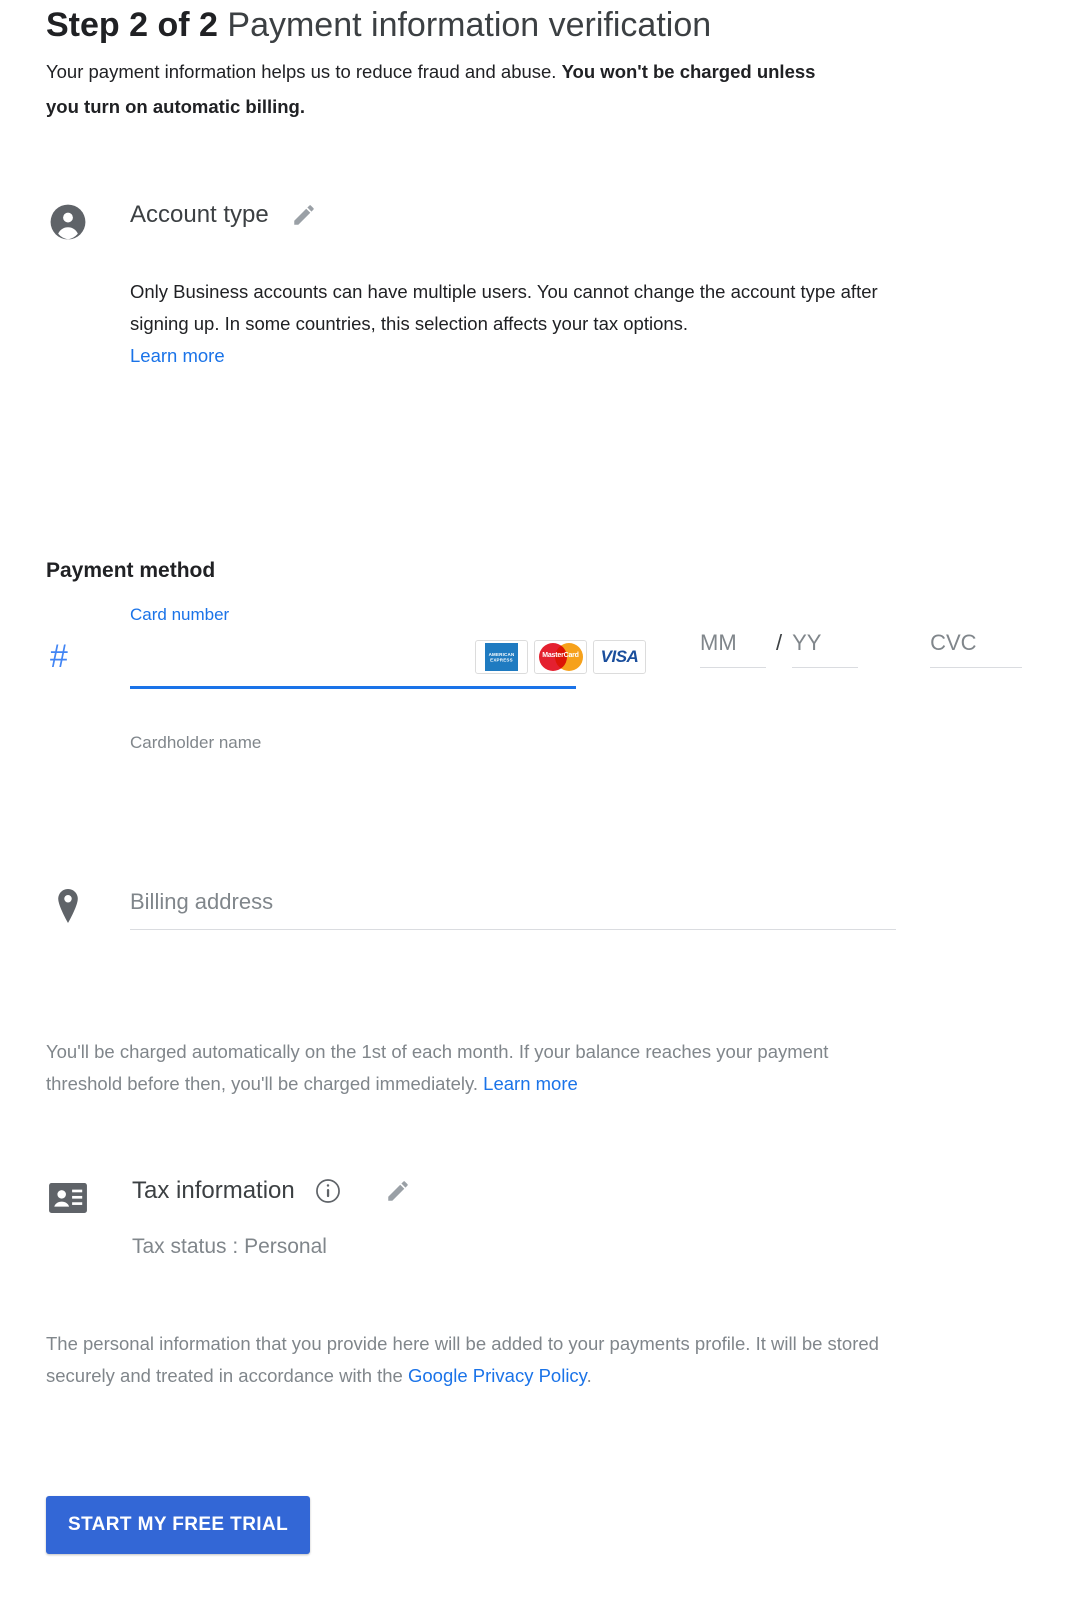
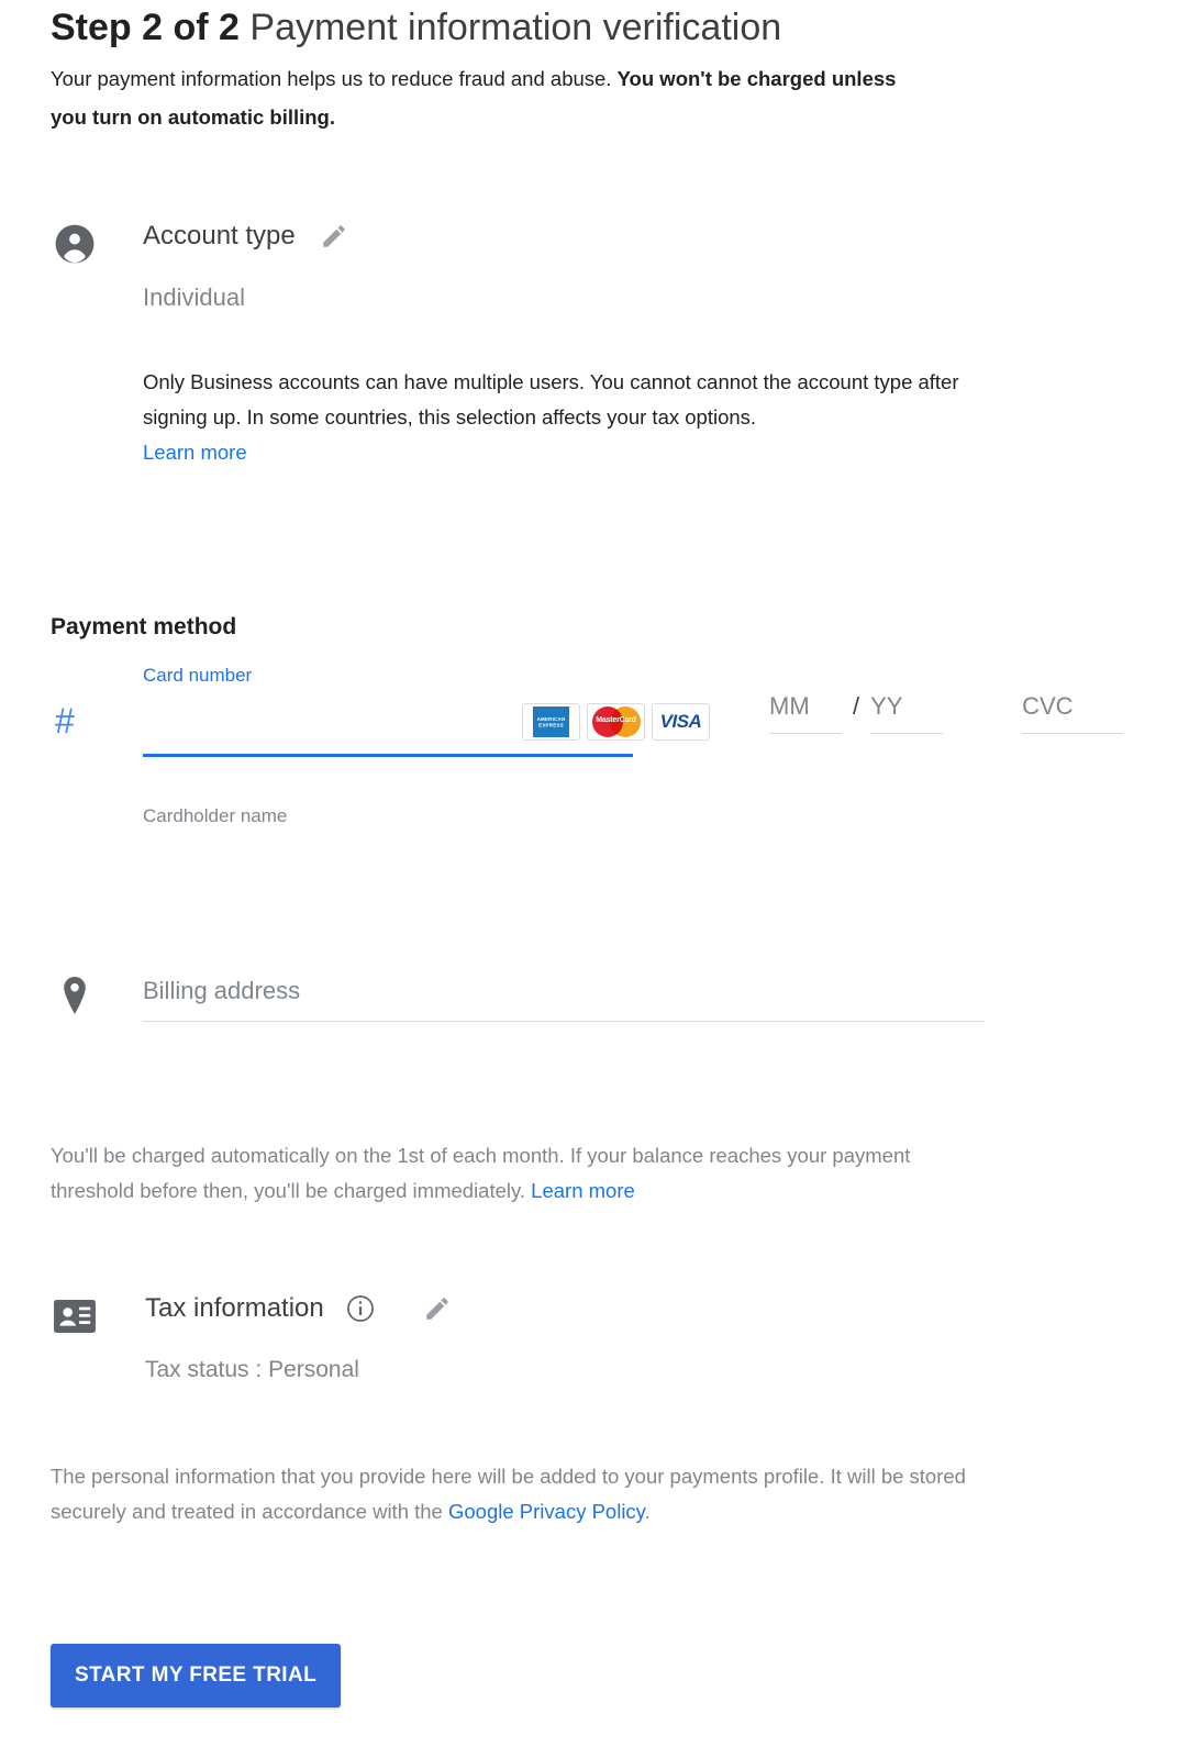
  Step 2 of 2 Payment information verification
  Your payment information helps us to reduce fraud and abuse. You won't be charged unless you turn on automatic billing.
  Account type
+ Individual
- Only Business accounts can have multiple users. You cannot change the account type after signing up. In some countries, this selection affects your tax options.
+ Only Business accounts can have multiple users. You cannot cannot the account type after signing up. In some countries, this selection affects your tax options.
  Learn more
  Payment method
  #
  Card number
  VISA
  MM
  /
  YY
  CVC
  Cardholder name
  Billing address
  You'll be charged automatically on the 1st of each month. If your balance reaches your payment threshold before then, you'll be charged immediately. Learn more
  Tax information
  Tax status : Personal
  The personal information that you provide here will be added to your payments profile. It will be stored securely and treated in accordance with the Google Privacy Policy.
  START MY FREE TRIAL
